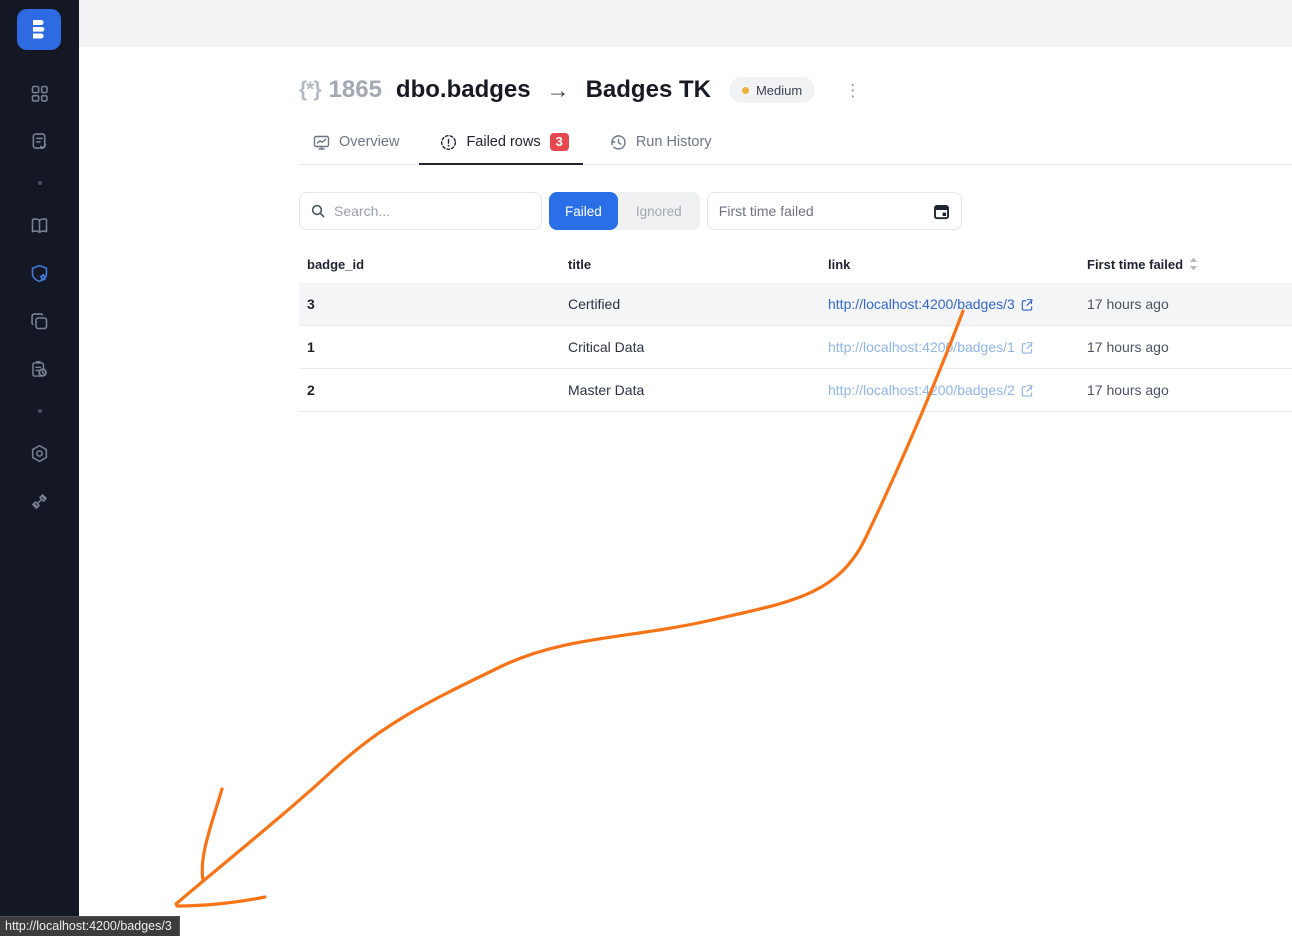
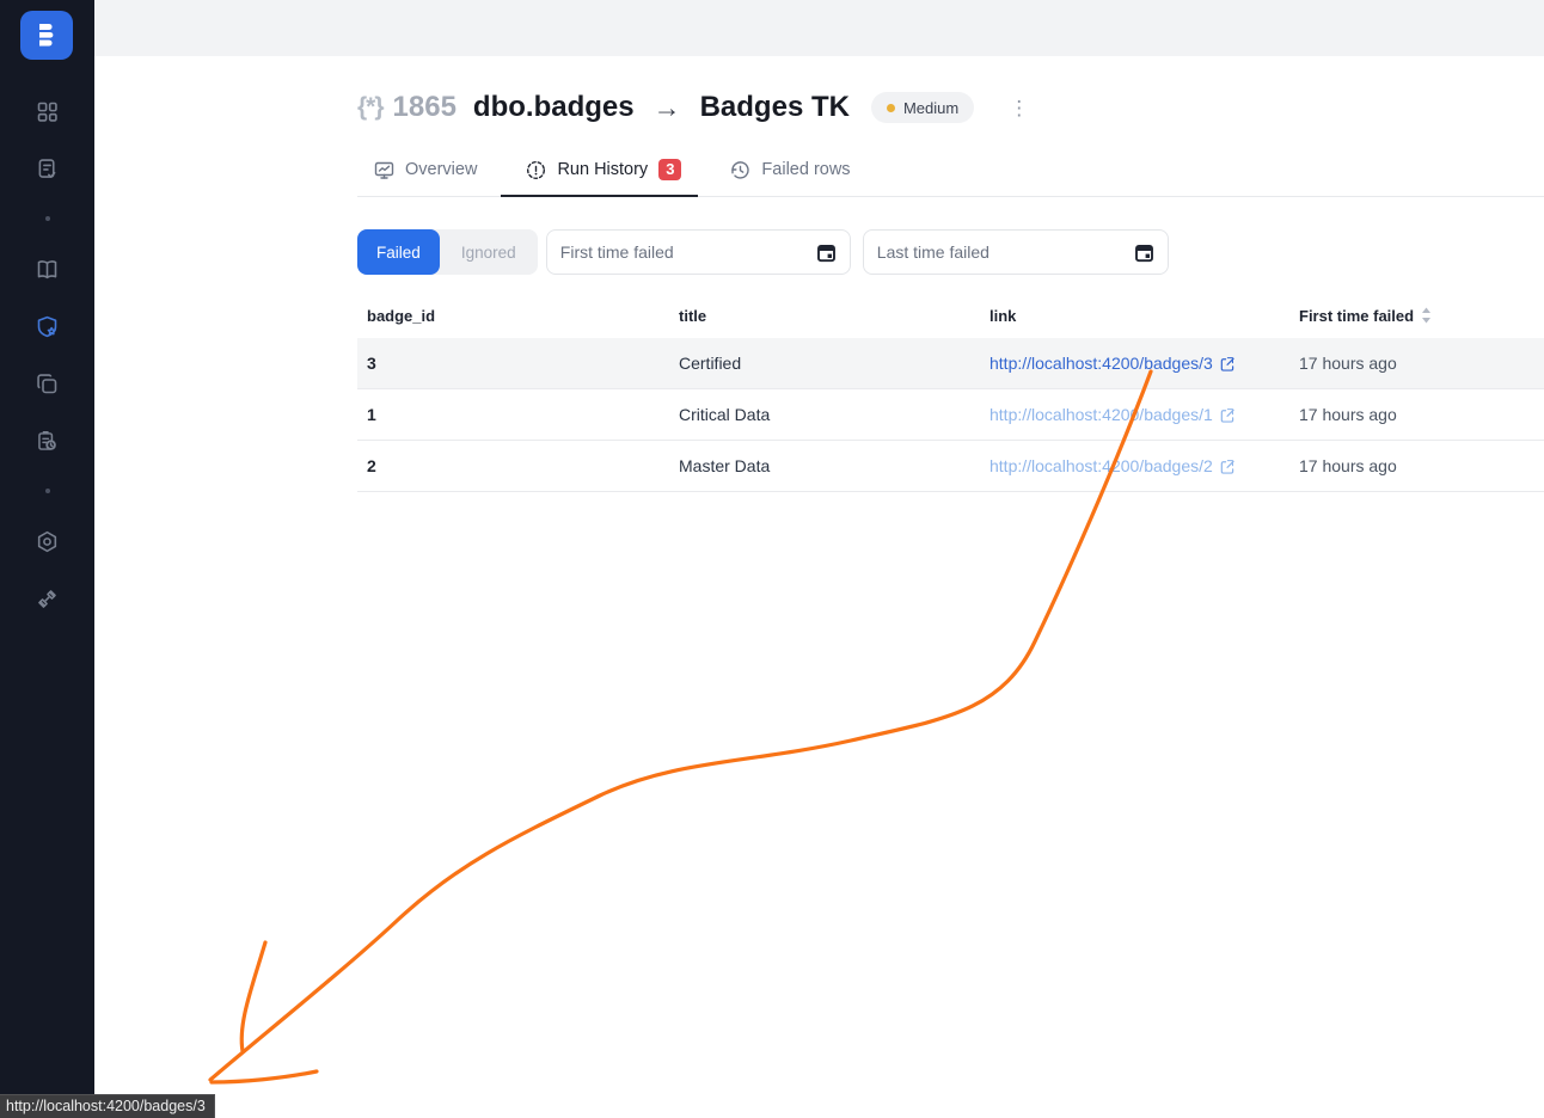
  {*}
  1865
  dbo.badges
  →
  Badges TK
  Medium
  ⋮
  Overview
- Failed rows
+ Run History
  3
- Run History
+ Failed rows
- Search...
  Failed
  Ignored
  First time failed
+ Last time failed
  badge_id
  title
  link
  First time failed
  3
  Certified
  http://localhost:4200/badges/3
  17 hours ago
  1
  Critical Data
  http://localhost:420/badges/1
  17 hours ago
  2
  Master Data
  http://localhost:4200/badges/2
  17 hours ago
  http://localhost:4200/badges/3
